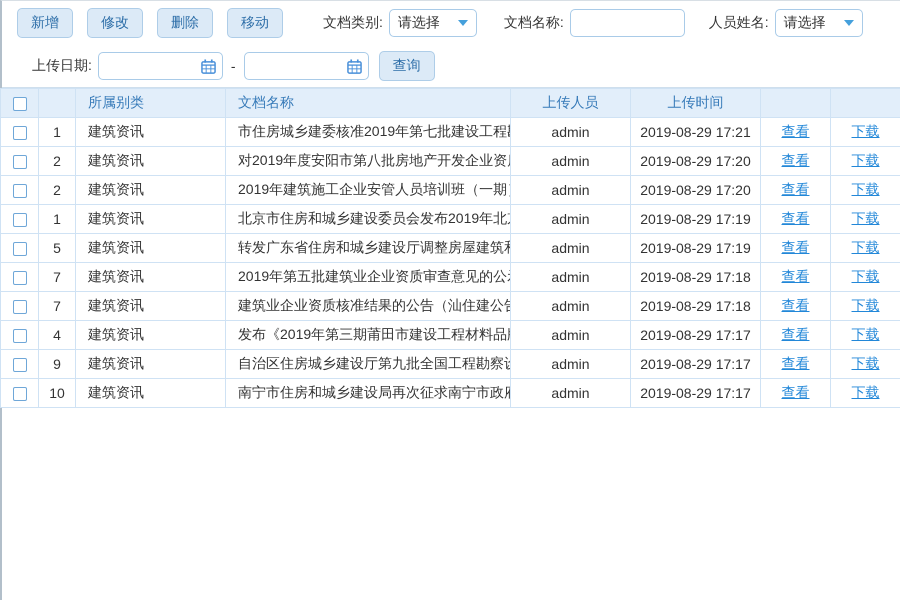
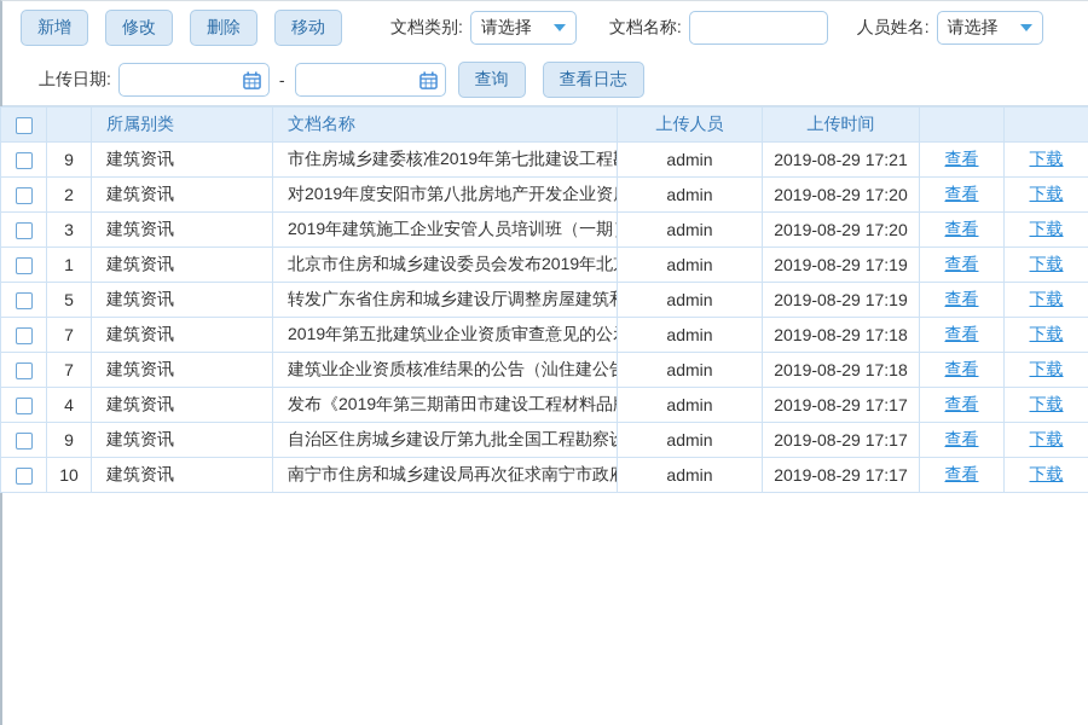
  新增
  修改
  删除
  移动
  文档类别:
  请选择
  文档名称:
  人员姓名:
  请选择
  上传日期:
  -
  查询
+ 查看日志
  		所属别类	文档名称	上传人员	上传时间
- 	1	建筑资讯	市住房城乡建委核准2019年第七批建设工程	admin	2019-08-29 17:21	查看	下载
+ 	9	建筑资讯	市住房城乡建委核准2019年第七批建设工程	admin	2019-08-29 17:21	查看	下载
  	2	建筑资讯	对2019年度安阳市第八批房地产开发企业资	admin	2019-08-29 17:20	查看	下载
- 	2	建筑资讯	2019年建筑施工企业安管人员培训班（一期	admin	2019-08-29 17:20	查看	下载
+ 	3	建筑资讯	2019年建筑施工企业安管人员培训班（一期	admin	2019-08-29 17:20	查看	下载
  	1	建筑资讯	北京市住房和城乡建设委员会发布2019年北	admin	2019-08-29 17:19	查看	下载
  	5	建筑资讯	转发广东省住房和城乡建设厅调整房屋建筑	admin	2019-08-29 17:19	查看	下载
  	7	建筑资讯	2019年第五批建筑业企业资质审查意见的公	admin	2019-08-29 17:18	查看	下载
  	7	建筑资讯	建筑业企业资质核准结果的公告（汕住建公	admin	2019-08-29 17:18	查看	下载
  	4	建筑资讯	发布《2019年第三期莆田市建设工程材料品	admin	2019-08-29 17:17	查看	下载
  	9	建筑资讯	自治区住房城乡建设厅第九批全国工程勘察	admin	2019-08-29 17:17	查看	下载
  	10	建筑资讯	南宁市住房和城乡建设局再次征求南宁市政	admin	2019-08-29 17:17	查看	下载
